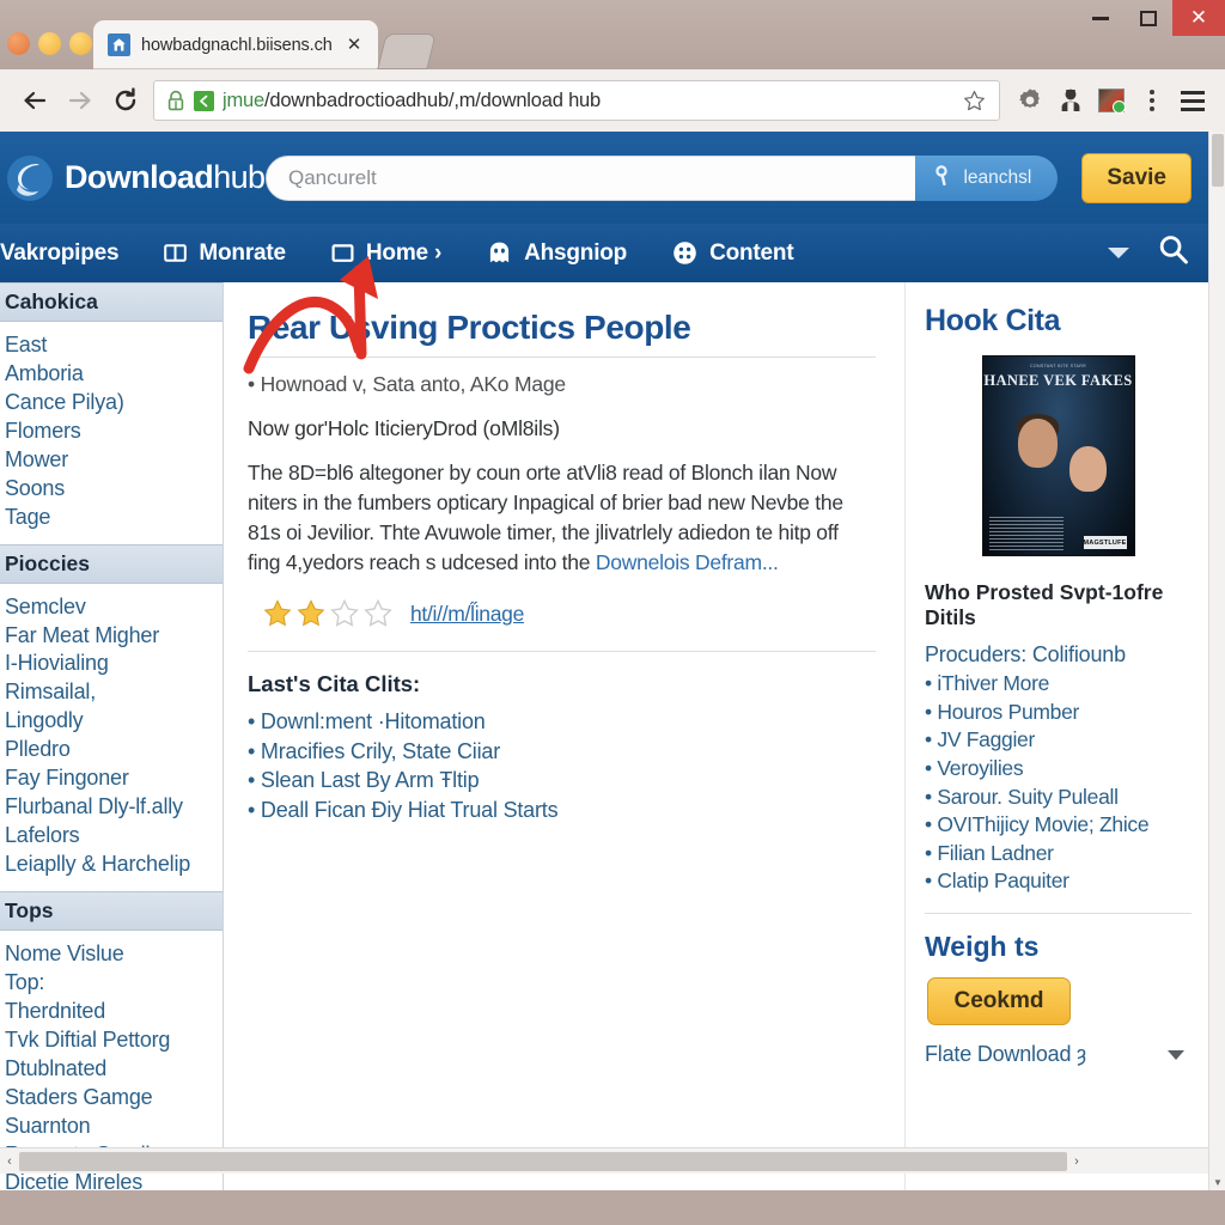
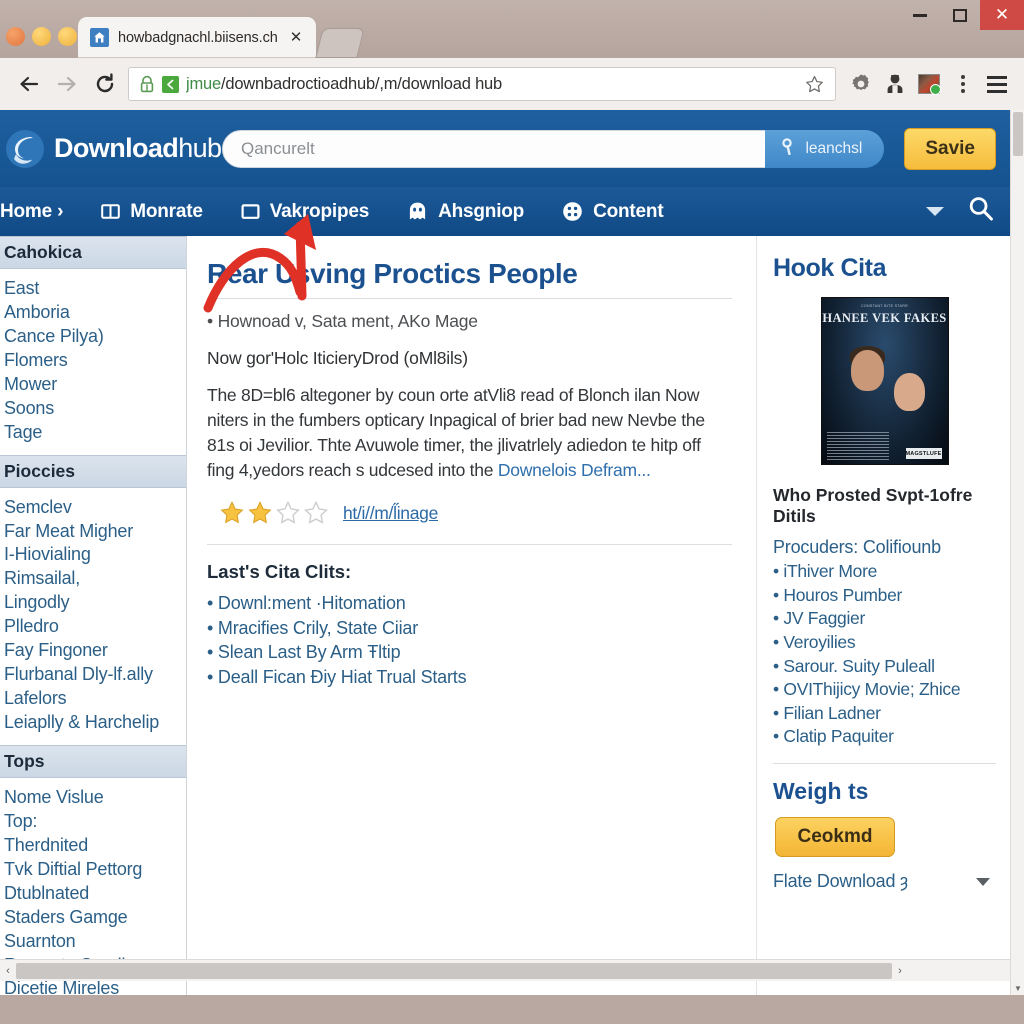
  howbadgnachl.biisens.ch
  ✕
  ✕
  jmue/downbadroctioadhub/,m/download hub
  Downloadhub
  Qancurelt
  leanchsl
  Savie
- Vakropipes
+ Home ›
  Monrate
- Home ›
+ Vakropipes
  Ahsgniop
  Content
  Cahokica
  East
  Amboria
  Cance Pilya)
  Flomers
  Mower
  Soons
  Tage
  Pioccies
  Semclev
  Far Meat Migher
  I-Hiovialing
  Rimsailal,
  Lingodly
  Plledro
  Fay Fingoner
  Flurbanal Dly-lf.ally
  Lafelors
  Leiaplly & Harchelip
  Tops
  Nome Vislue
  Top:
  Therdnited
  Tvk Diftial Pettorg
  Dtublnated
  Staders Gamge
  Suarnton
  Dicetie Mireles
  Rear Uving Proctics People
- • Hownoad v, Sata anto, AKo Mage
+ • Hownoad v, Sata ment, AKo Mage
  Now gor'Holc IticieryDrod (oMl8ils)
  The 8D=bl6 altegoner by coun orte atVli8 read of Blonch ilan Now niters in the fumbers opticary Inpagical of brier bad new Nevbe the 81s oi Jevilior. Thte Avuwole timer, the jlivatrlely adiedon te hitp off fing 4,yedors reach s udcesed into the Downelois Defram...
  ht/i//m/l̋inage
  Last's Cita Clits:
  Downl:ment ·Hitomation
  Mracifies Crily, State Ciiar
  Slean Last By Arm Ŧltip
  Deall Fican Ðiy Hiat Trual Starts
  Hook Cita
  HANEE VEK FAKES
  Who Prosted Svpt-1ofre Ditils
  Procuders: Colifiounb
  iThiver More
  Houros Pumber
  JV Faggier
  Veroyilies
  Sarour. Suity Puleall
  OVIThijicy Movie; Zhice
  Filian Ladner
  Clatip Paquiter
  Weigh ts
  Ceokmd
  Flate Download ȝ
  ‹
  ›
  ▼
